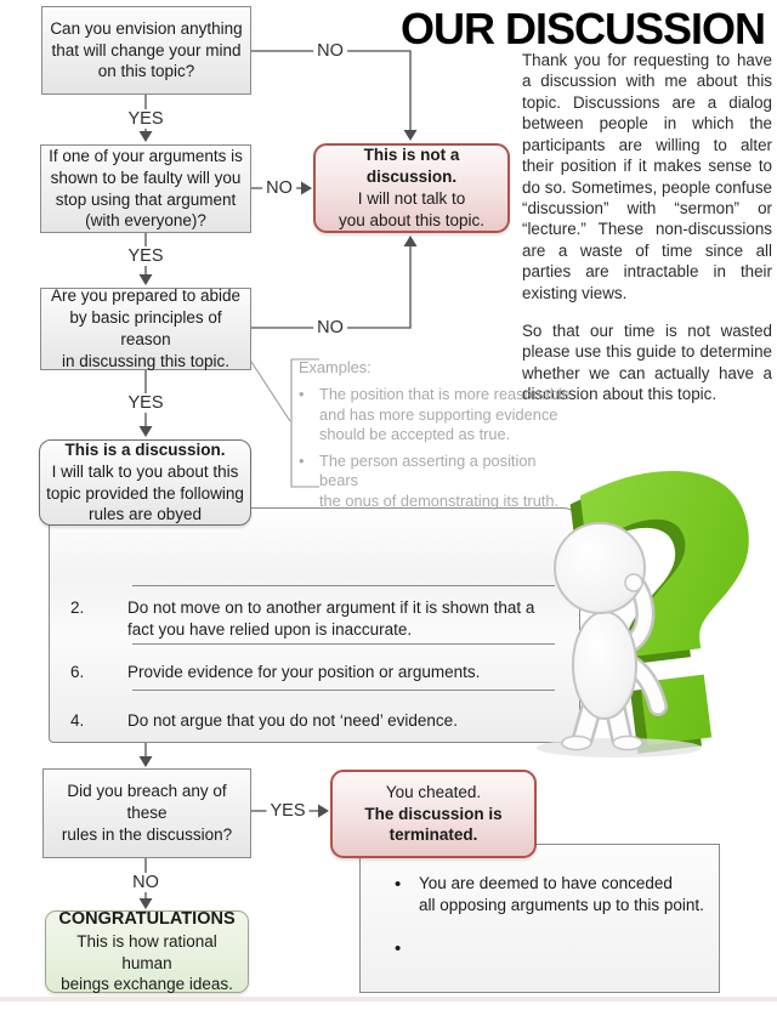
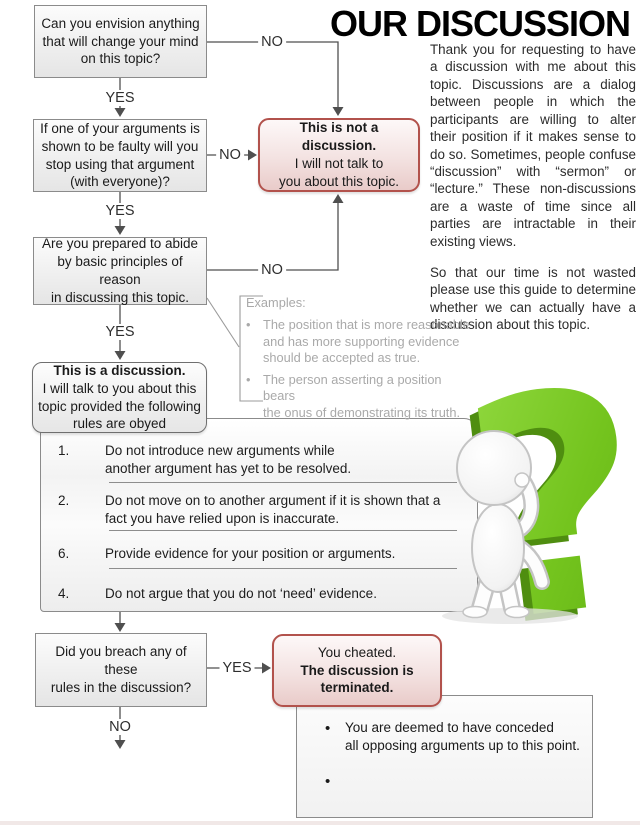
  OUR DISCUSSION
  Thank you for requesting to have a discussion with me about this topic. Discussions are a dialog between people in which the participants are willing to alter their position if it makes sense to do so. Sometimes, people confuse “discussion” with “sermon” or “lecture.” These non-discussions are a waste of time since all parties are intractable in their existing views.
  So that our time is not wasted please use this guide to determine whether we can actually have a discussion about this topic.
  Can you envision anything
  that will change your mind
  on this topic?
  If one of your arguments is
  shown to be faulty will you
  stop using that argument
  (with everyone)?
  Are you prepared to abide
  by basic principles of reason
  in discussing this topic.
  This is not a discussion.
  I will not talk to
  you about this topic.
  This is a discussion.
  I will talk to you about this
  topic provided the following
  rules are obyed
  YES
  YES
  YES
  NO
  NO
  NO
  YES
  NO
  Examples:
  •
  The position that is more reasonable
  and has more supporting evidence
  should be accepted as true.
  •
  The person asserting a position bears
  the onus of demonstrating its truth.
+ 1.
+ Do not introduce new arguments while
+ another argument has yet to be resolved.
  2.
  Do not move on to another argument if it is shown that a
  fact you have relied upon is inaccurate.
  6.
  Provide evidence for your position or arguments.
  4.
  Do not argue that you do not ‘need’ evidence.
  Did you breach any of these
  rules in the discussion?
- CONGRATULATIONS
- This is how rational human
- beings exchange ideas.
  You cheated.
  The discussion is
  terminated.
  •
  You are deemed to have conceded
  all opposing arguments up to this point.
  •
